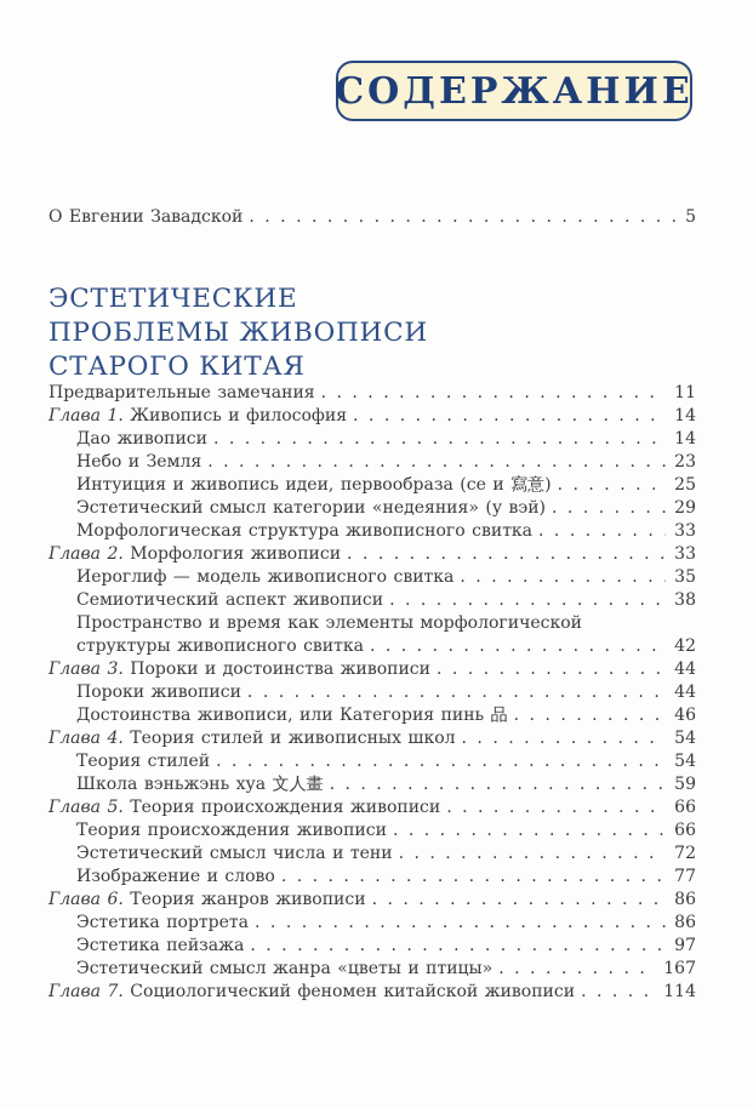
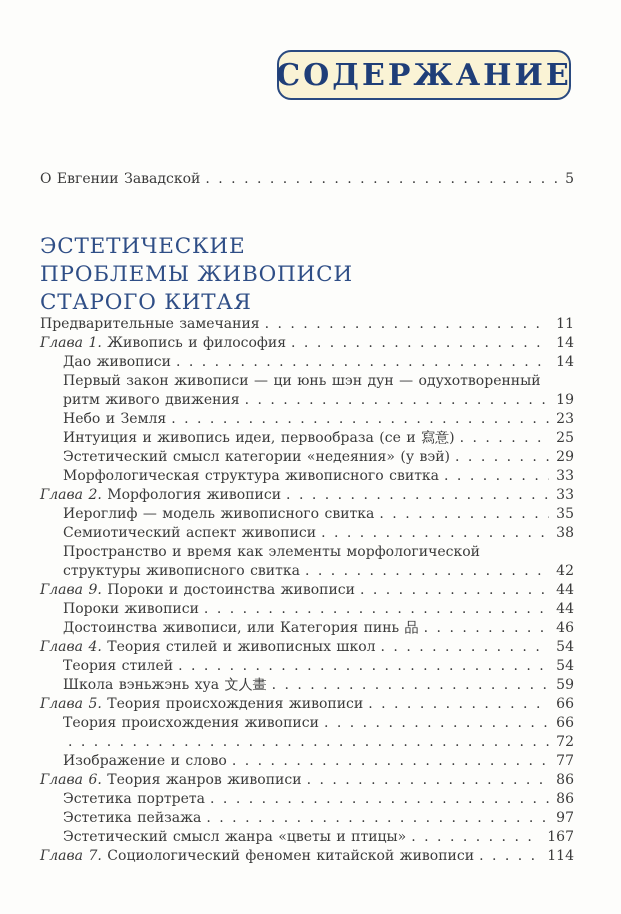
  СОДЕРЖАНИЕ
  О Евгении Завадской
  5
  ЭСТЕТИЧЕСКИЕ
  ПРОБЛЕМЫ ЖИВОПИСИ
  СТАРОГО КИТАЯ
  Предварительные замечания
  11
  Глава 1. Живопись и философия
  14
  Дао живописи
  14
+ Первый закон живописи — ци юнь шэн дун — одухотворенный
+ ритм живого движения
+ 19
  Небо и Земля
  23
  Интуиция и живопись идеи, первообраза (се и 寫意)
  25
  Эстетический смысл категории «недеяния» (у вэй)
  29
  Морфологическая структура живописного свитка
  33
  Глава 2. Морфология живописи
  33
  Иероглиф — модель живописного свитка
  35
  Семиотический аспект живописи
  38
  Пространство и время как элементы морфологической
  структуры живописного свитка
  42
- Глава 3. Пороки и достоинства живописи
+ Глава 9. Пороки и достоинства живописи
  44
  Пороки живописи
  44
  Достоинства живописи, или Категория пинь 品
  46
  Глава 4. Теория стилей и живописных школ
  54
  Теория стилей
  54
  Школа вэньжэнь хуа 文人畫
  59
  Глава 5. Теория происхождения живописи
  66
  Теория происхождения живописи
  66
- Эстетический смысл числа и тени
  72
  Изображение и слово
  77
  Глава 6. Теория жанров живописи
  86
  Эстетика портрета
  86
  Эстетика пейзажа
  97
  Эстетический смысл жанра «цветы и птицы»
  167
  Глава 7. Социологический феномен китайской живописи
  114
